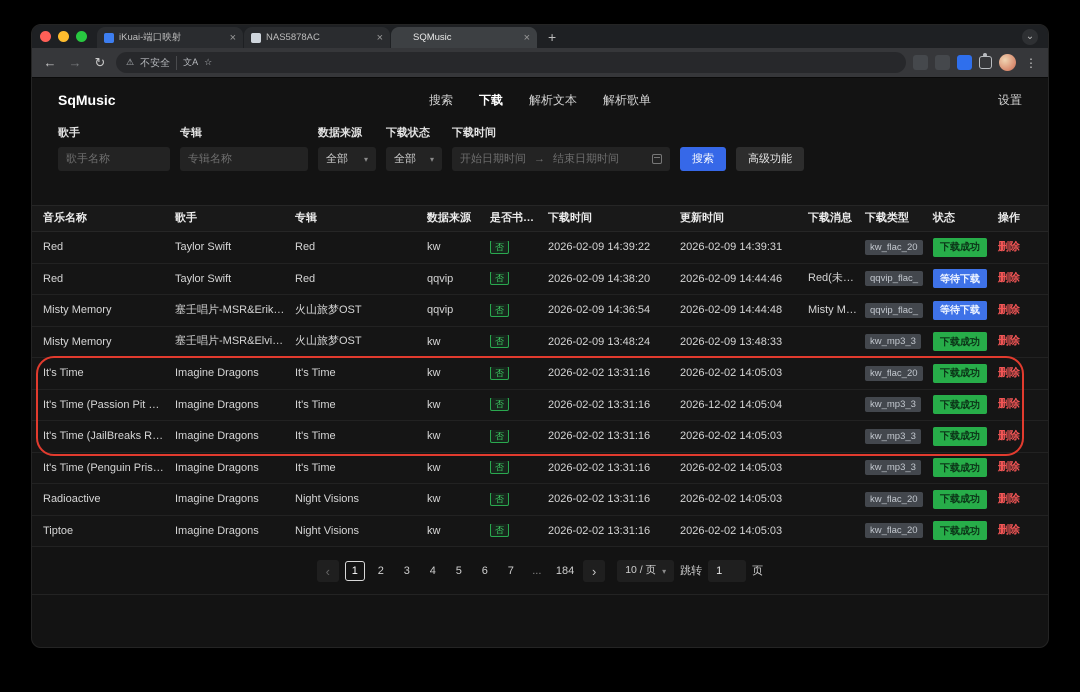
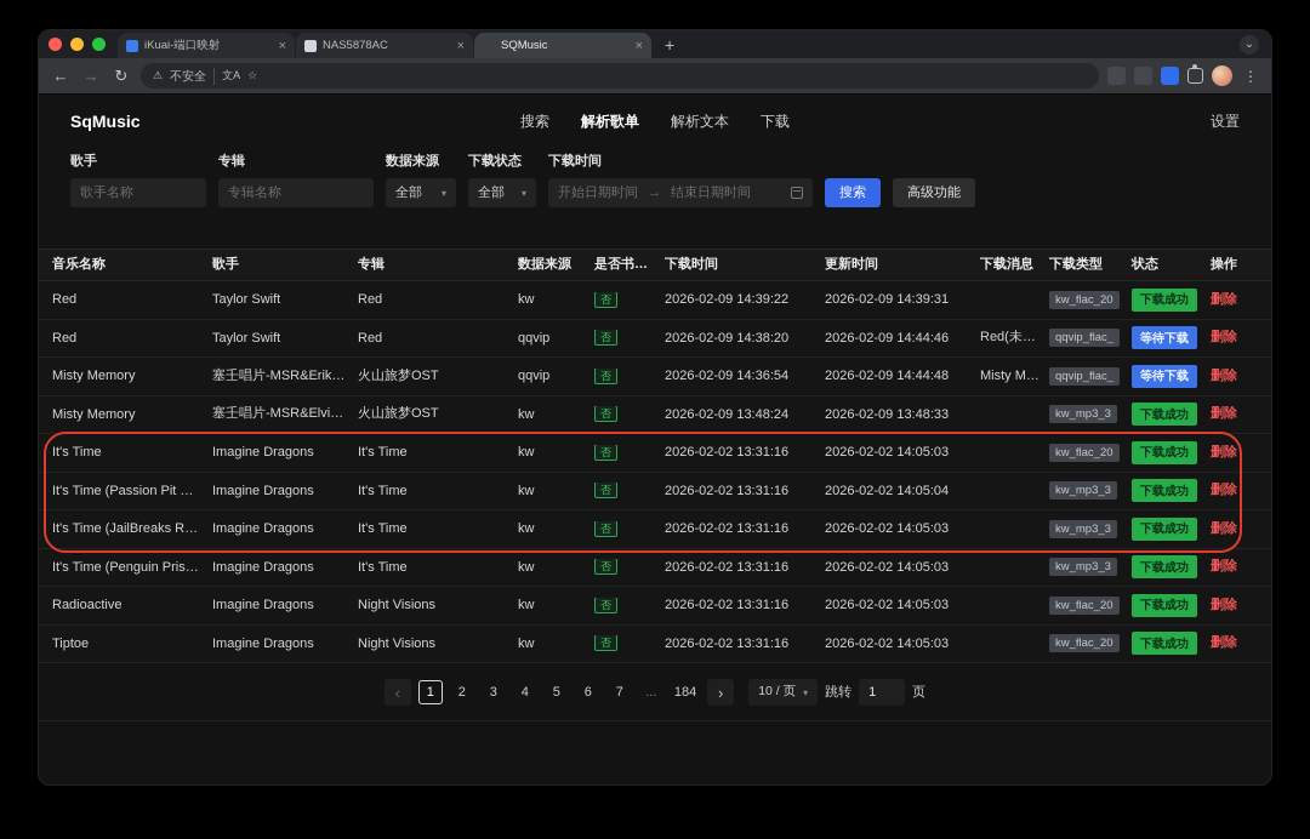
  iKuai-端口映射
  ×
  NAS5878AC
  ×
  SQMusic
  ×
  +
  ⌄
  ←
  →
  ↻
  ⚠
  不安全
  文A
  ☆
  ⋮
  SqMusic
  搜索
- 下载
+ 解析歌单
  解析文本
- 解析歌单
+ 下载
  设置
  歌手
  歌手名称
  专辑
  专辑名称
  数据来源
  全部
  ▾
  下载状态
  全部
  ▾
  下载时间
  开始日期时间
  →
  结束日期时间
  搜索
  高级功能
  音乐名称
  歌手
  专辑
  数据来源
  是否书籍...
  下载时间
  更新时间
  下载消息
  下载类型
  状态
  操作
  Red
  Taylor Swift
  Red
  kw
  否
  2026-02-09 14:39:22
  2026-02-09 14:39:31
  kw_flac_20
  下载成功
  删除
  Red
  Taylor Swift
  Red
  qqvip
  否
  2026-02-09 14:38:20
  2026-02-09 14:44:46
  Red(未获..
  qqvip_flac_
  等待下载
  删除
  Misty Memory
  塞壬唱片-MSR&Erik Ca
  火山旅梦OST
  qqvip
  否
  2026-02-09 14:36:54
  2026-02-09 14:44:48
  Misty Me...
  qqvip_flac_
  等待下载
  删除
  Misty Memory
  塞壬唱片-MSR&Elvin S
  火山旅梦OST
  kw
  否
  2026-02-09 13:48:24
  2026-02-09 13:48:33
  kw_mp3_3
  下载成功
  删除
  It's Time
  Imagine Dragons
  It's Time
  kw
  否
  2026-02-02 13:31:16
  2026-02-02 14:05:03
  kw_flac_20
  下载成功
  删除
  It's Time (Passion Pit Re...
  Imagine Dragons
  It's Time
  kw
  否
  2026-02-02 13:31:16
- 2026-12-02 14:05:04
+ 2026-02-02 14:05:04
  kw_mp3_3
  下载成功
  删除
  It's Time (JailBreaks Rem.
  Imagine Dragons
  It's Time
  kw
  否
  2026-02-02 13:31:16
  2026-02-02 14:05:03
  kw_mp3_3
  下载成功
  删除
  It's Time (Penguin Prison .
  Imagine Dragons
  It's Time
  kw
  否
  2026-02-02 13:31:16
  2026-02-02 14:05:03
  kw_mp3_3
  下载成功
  删除
  Radioactive
  Imagine Dragons
  Night Visions
  kw
  否
  2026-02-02 13:31:16
  2026-02-02 14:05:03
  kw_flac_20
  下载成功
  删除
  Tiptoe
  Imagine Dragons
  Night Visions
  kw
  否
  2026-02-02 13:31:16
  2026-02-02 14:05:03
  kw_flac_20
  下载成功
  删除
  ‹
  1
  2
  3
  4
  5
  6
  7
  ...
  184
  ›
  10 / 页
  ▾
  跳转
  1
  页
